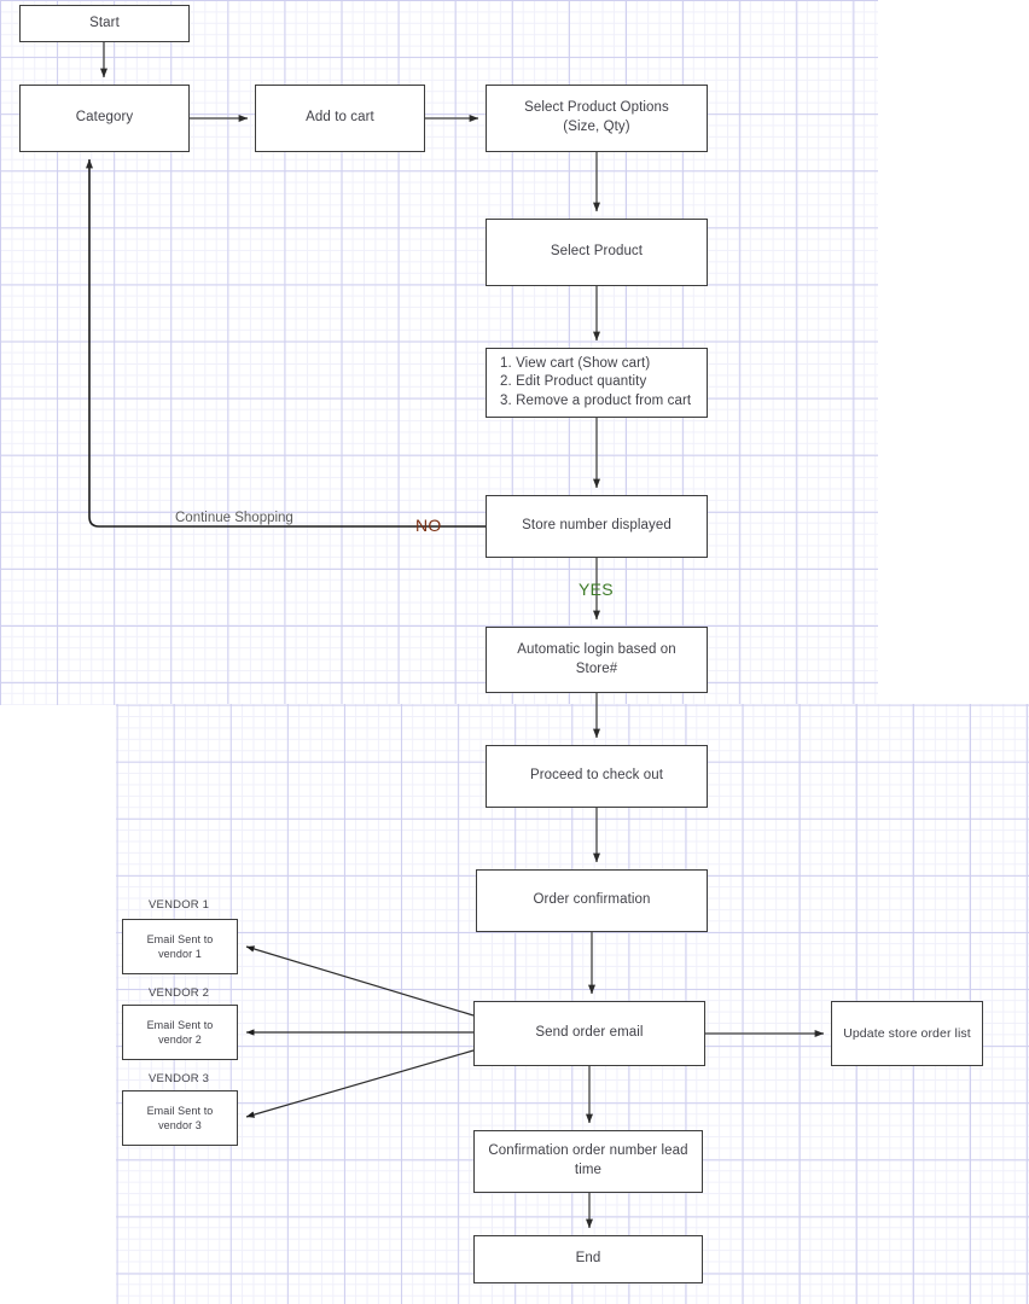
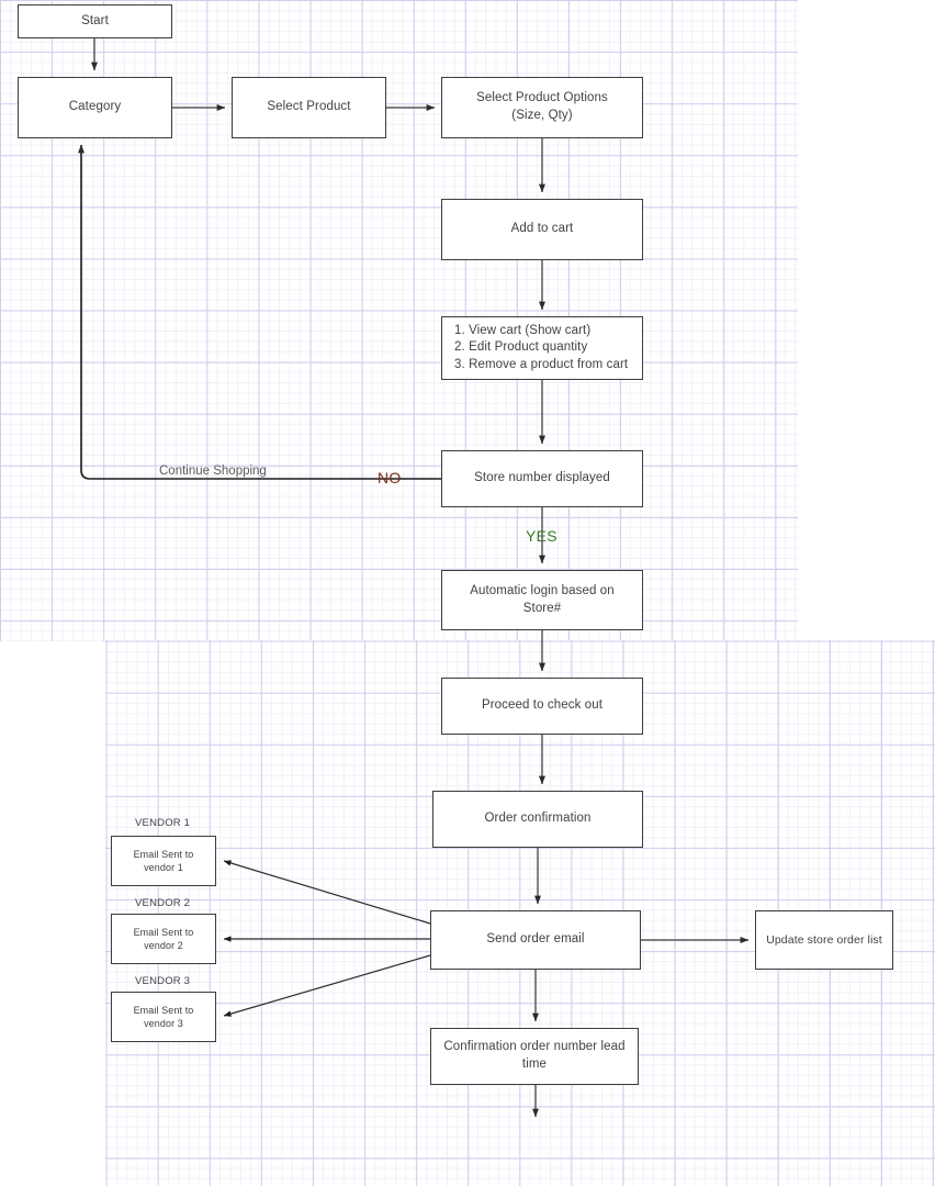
  Start
  Category
- Add to cart
+ Select Product
  Select Product Options
  (Size, Qty)
- Select Product
+ Add to cart
  1. View cart (Show cart)
  2. Edit Product quantity
  3. Remove a product from cart
  Store number displayed
  Automatic login based on
  Store#
  Proceed to check out
  Order confirmation
  Send order email
  Update store order list
  Confirmation order number lead
  time
- End
  Email Sent to
  vendor 1
  Email Sent to
  vendor 2
  Email Sent to
  vendor 3
  VENDOR 1
  VENDOR 2
  VENDOR 3
  Continue Shopping
  NO
  YES
